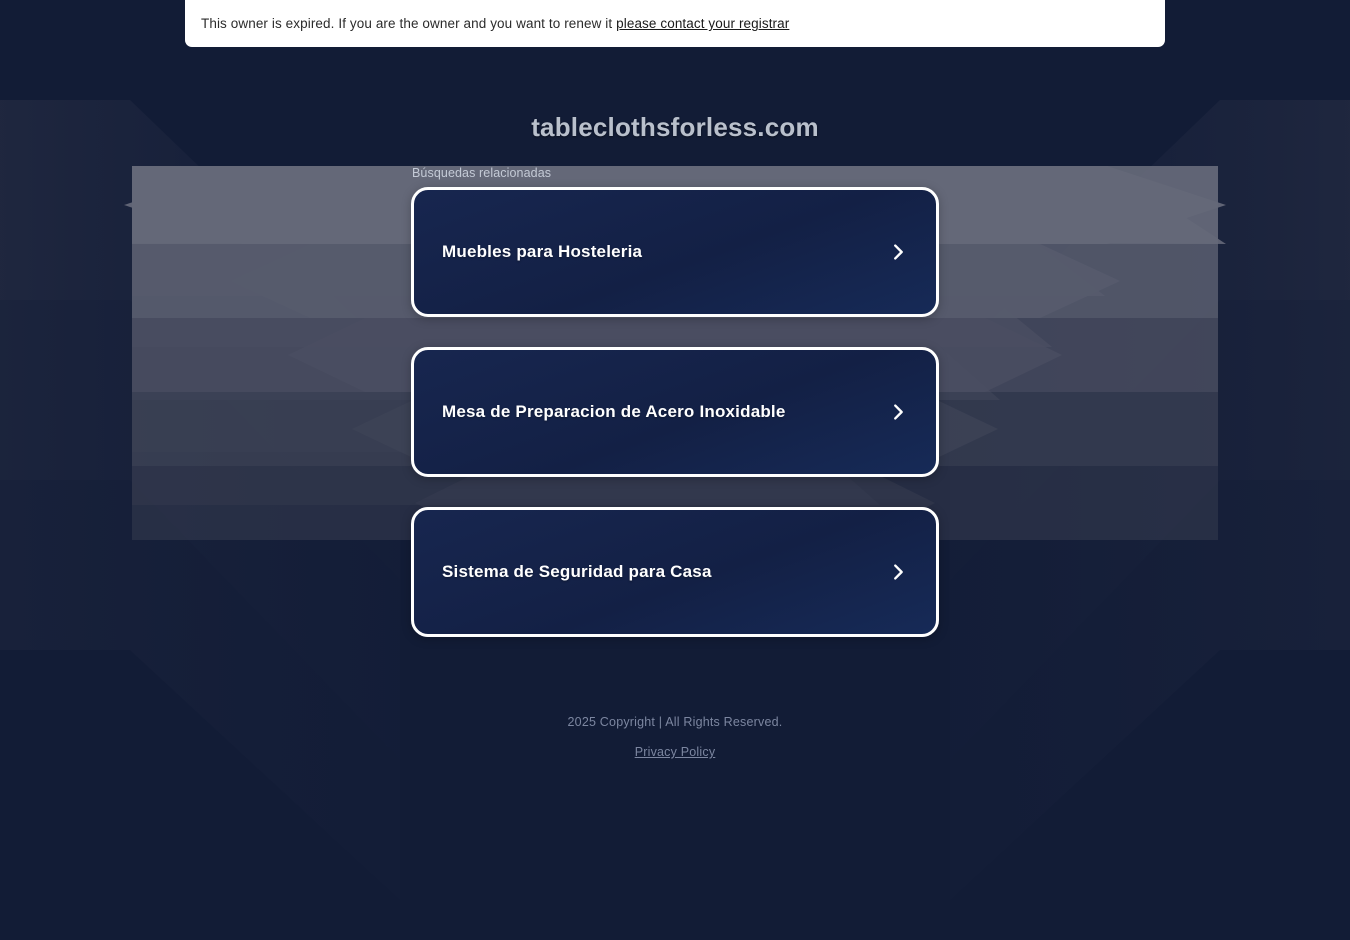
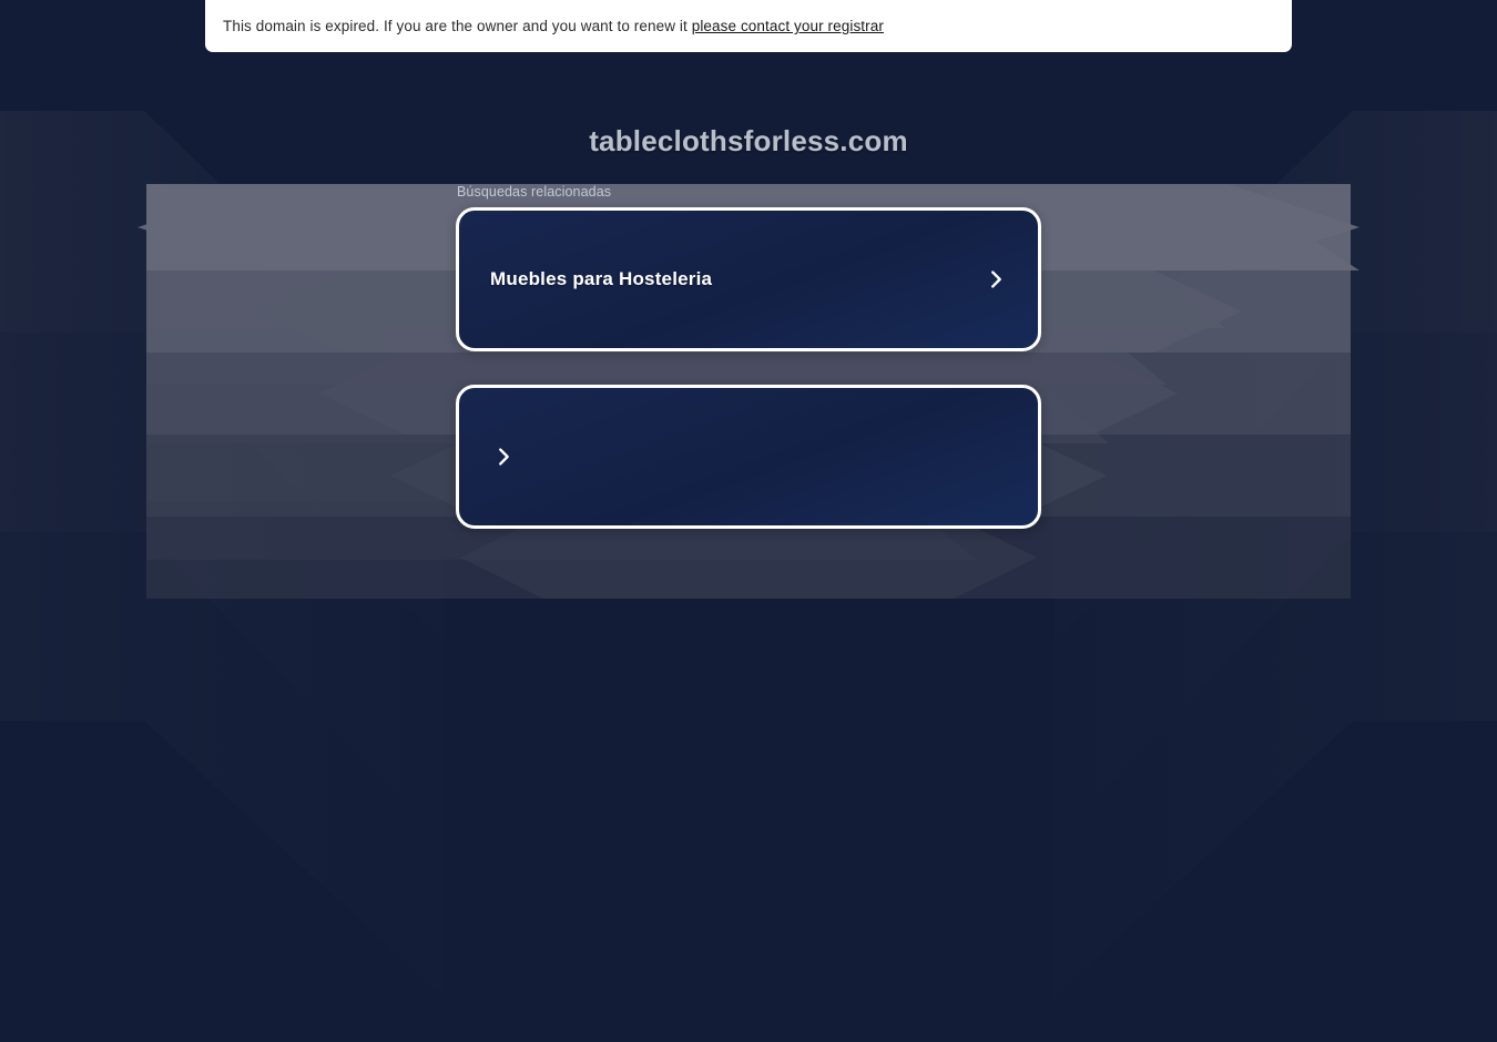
- This owner is expired. If you are the owner and you want to renew it please contact your registrar
+ This domain is expired. If you are the owner and you want to renew it please contact your registrar
  tableclothsforless.com
  Búsquedas relacionadas
  Muebles para Hosteleria
- Mesa de Preparacion de Acero Inoxidable
- Sistema de Seguridad para Casa
- 2025 Copyright | All Rights Reserved.
- Privacy Policy
